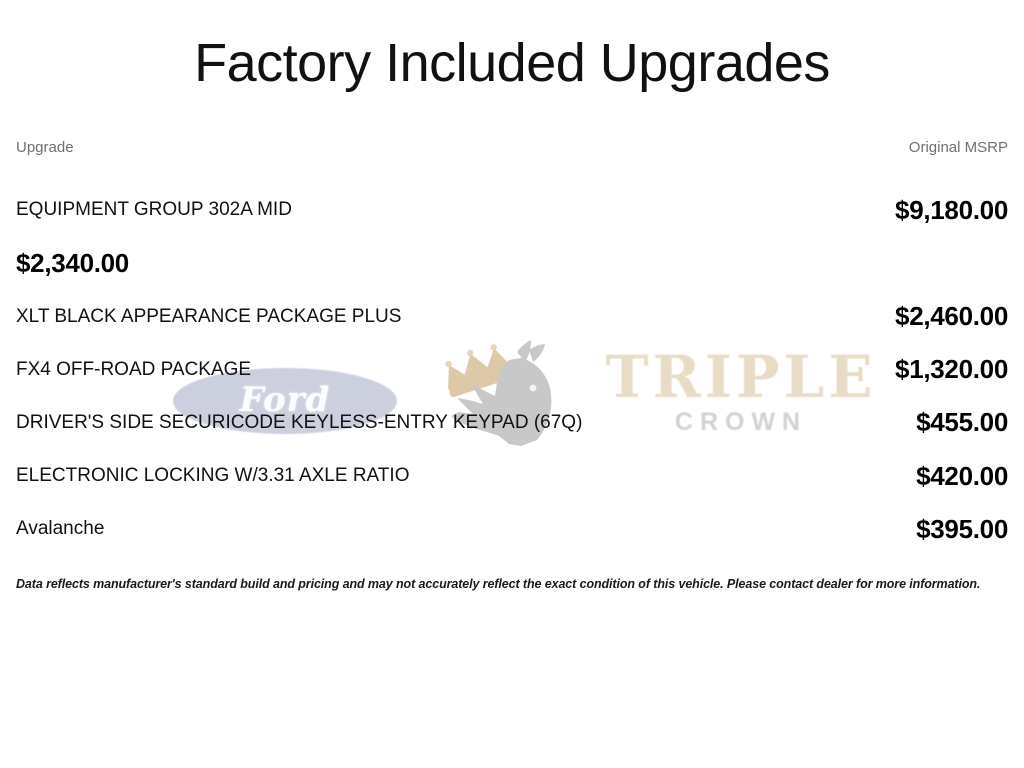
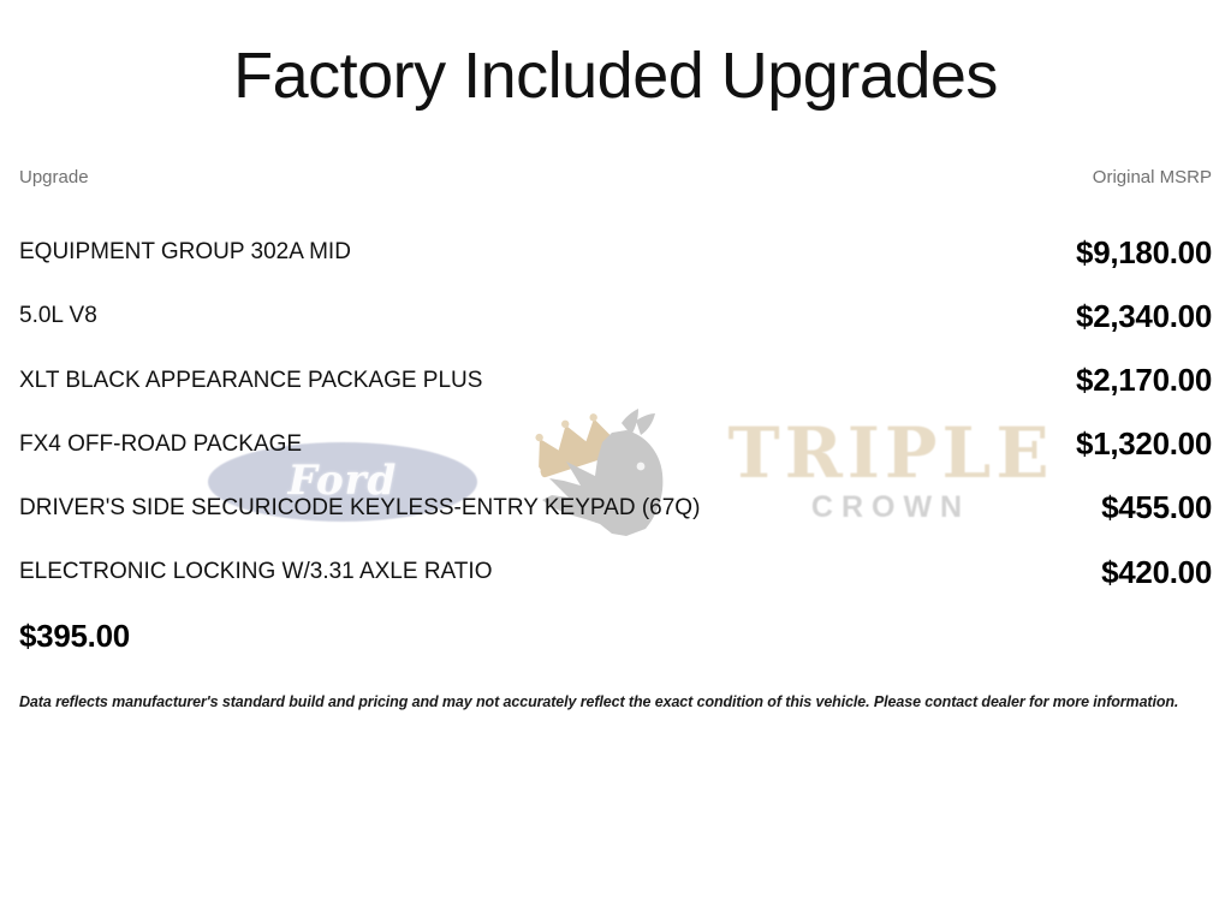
  Ford
  TRIPLE
  CROWN
  Factory Included Upgrades
  Upgrade
  Original MSRP
  EQUIPMENT GROUP 302A MID
  $9,180.00
+ 5.0L V8
  $2,340.00
  XLT BLACK APPEARANCE PACKAGE PLUS
- $2,460.00
+ $2,170.00
  FX4 OFF-ROAD PACKAGE
  $1,320.00
  DRIVER'S SIDE SECURICODE KEYLESS-ENTRY KEYPAD (67Q)
  $455.00
  ELECTRONIC LOCKING W/3.31 AXLE RATIO
  $420.00
- Avalanche
  $395.00
  Data reflects manufacturer's standard build and pricing and may not accurately reflect the exact condition of this vehicle. Please contact dealer for more information.
